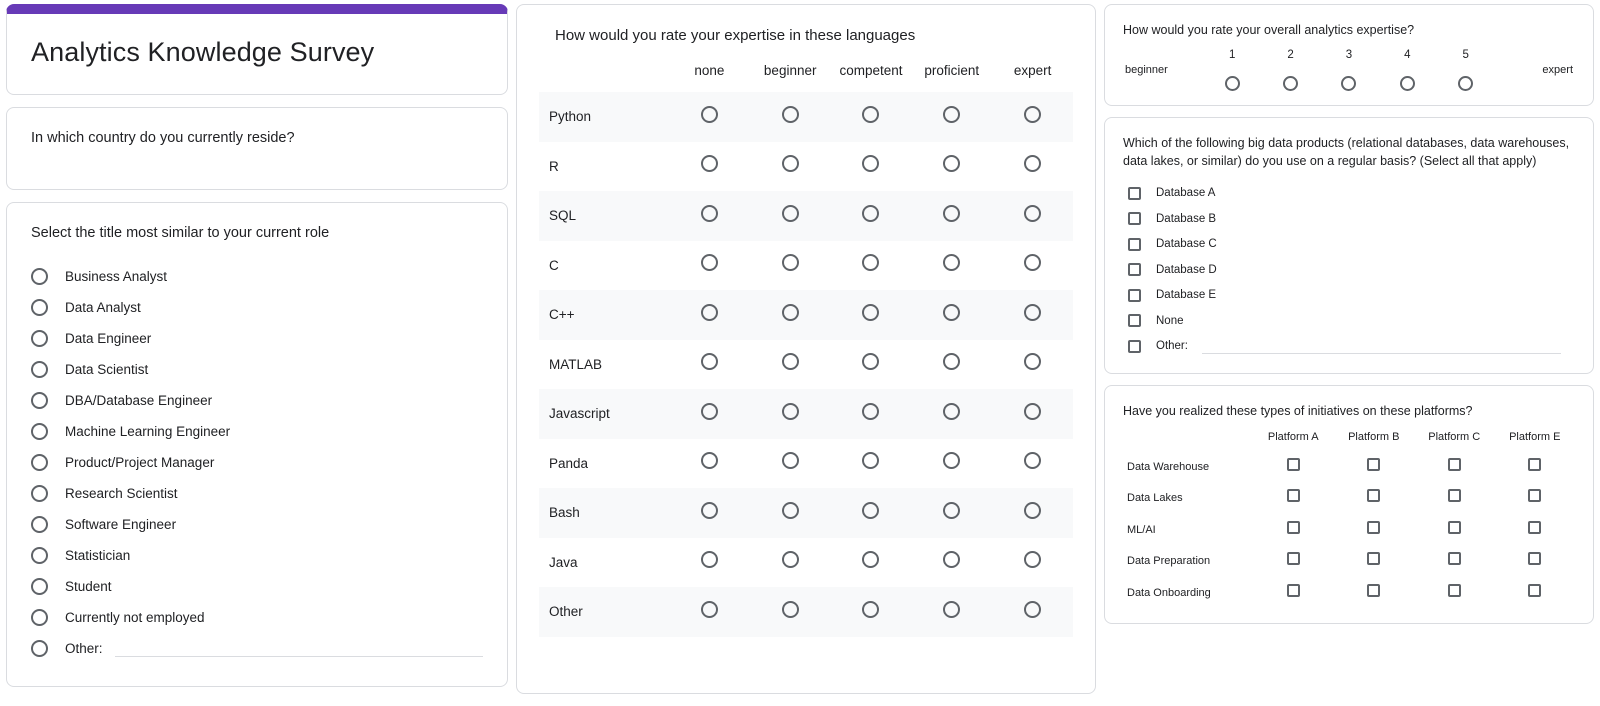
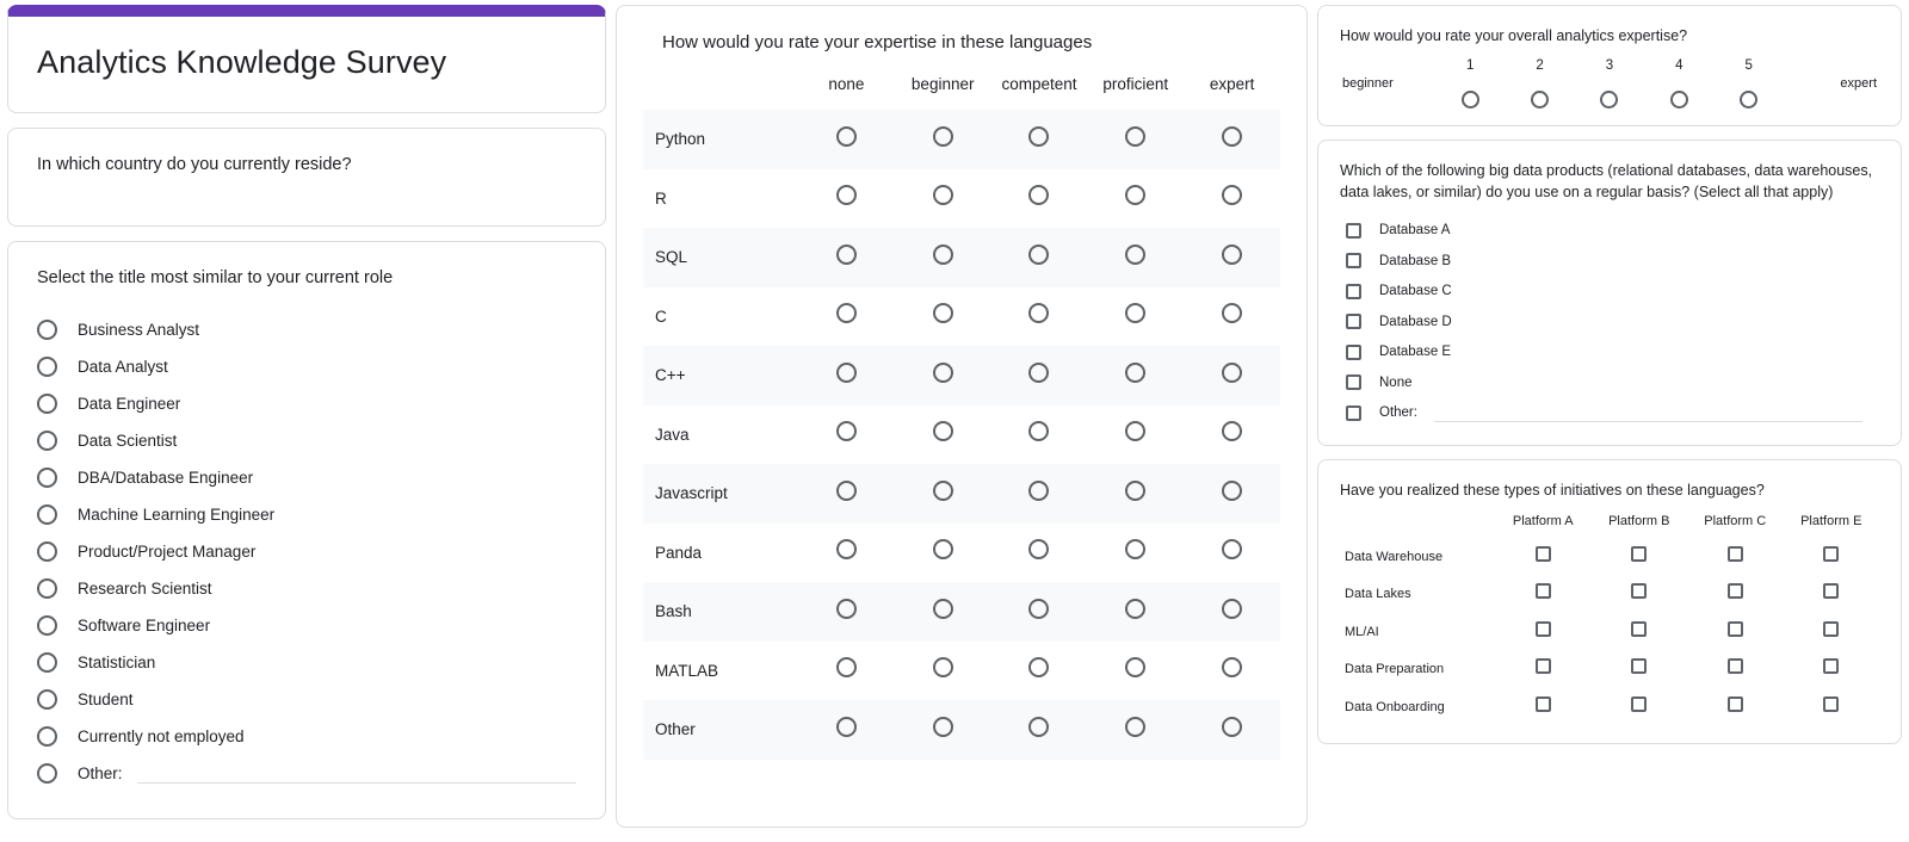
  Analytics Knowledge Survey
  In which country do you currently reside?
  Select the title most similar to your current role
  Business Analyst
  Data Analyst
  Data Engineer
  Data Scientist
  DBA/Database Engineer
  Machine Learning Engineer
  Product/Project Manager
  Research Scientist
  Software Engineer
  Statistician
  Student
  Currently not employed
  Other:
  How would you rate your expertise in these languages
  	none	beginner	competent	proficient	expert
  Python
  R
  SQL
  C
  C++
- MATLAB
+ Java
  Javascript
  Panda
  Bash
- Java
+ MATLAB
  Other
  How would you rate your overall analytics expertise?
  beginner
  1
  2
  3
  4
  5
  expert
  Which of the following big data products (relational databases, data warehouses, data lakes, or similar) do you use on a regular basis? (Select all that apply)
  Database A
  Database B
  Database C
  Database D
  Database E
  None
  Other:
- Have you realized these types of initiatives on these platforms?
+ Have you realized these types of initiatives on these languages?
  	Platform A	Platform B	Platform C	Platform E
  Data Warehouse
  Data Lakes
  ML/AI
  Data Preparation
  Data Onboarding
